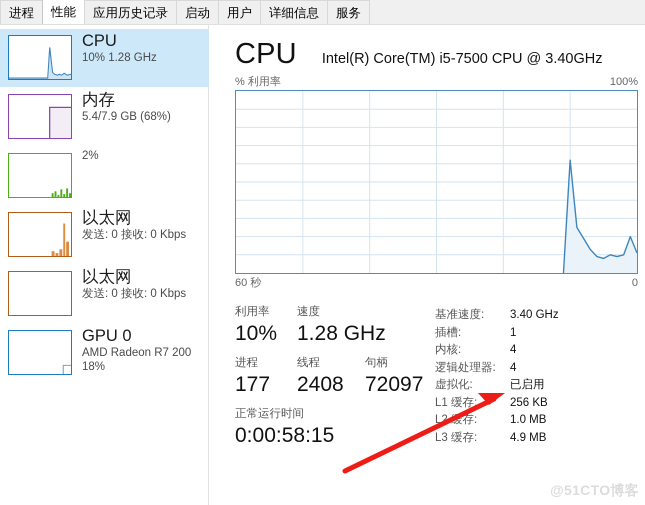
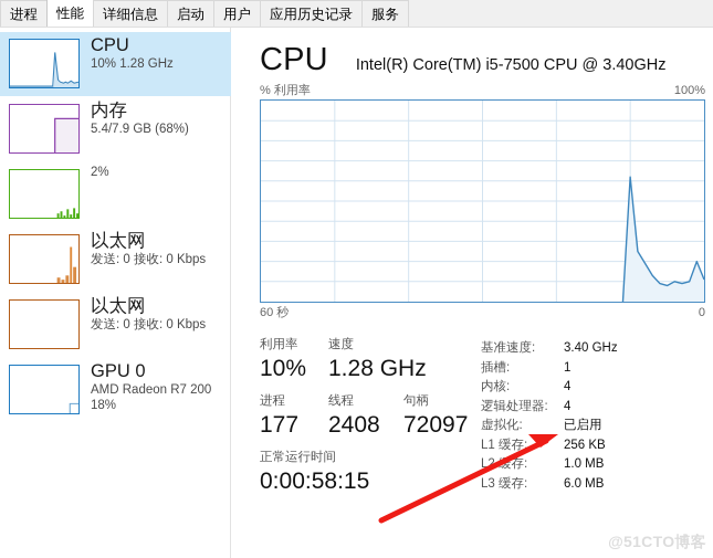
  进程
  性能
- 应用历史记录
+ 详细信息
  启动
  用户
- 详细信息
+ 应用历史记录
  服务
  CPU
  10% 1.28 GHz
  内存
  5.4/7.9 GB (68%)
  2%
  以太网
  发送: 0 接收: 0 Kbps
  以太网
  发送: 0 接收: 0 Kbps
  GPU 0
  AMD Radeon R7 200
  18%
  CPU
  Intel(R) Core(TM) i5-7500 CPU @ 3.40GHz
  % 利用率
  100%
  60 秒
  0
  利用率
  10%
  速度
  1.28 GHz
  进程
  177
  线程
  2408
  句柄
  72097
  正常运行时间
  0:00:58:15
  基准速度:
  3.40 GHz
  插槽:
  1
  内核:
  4
  逻辑处理器:
  4
  虚拟化:
  已启用
  L1 缓存:
  256 KB
  L2 缓存:
  1.0 MB
  L3 缓存:
- 4.9 MB
+ 6.0 MB
  @51CTO博客
